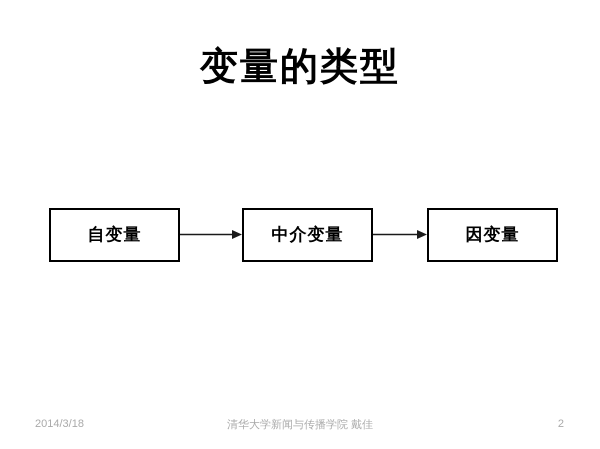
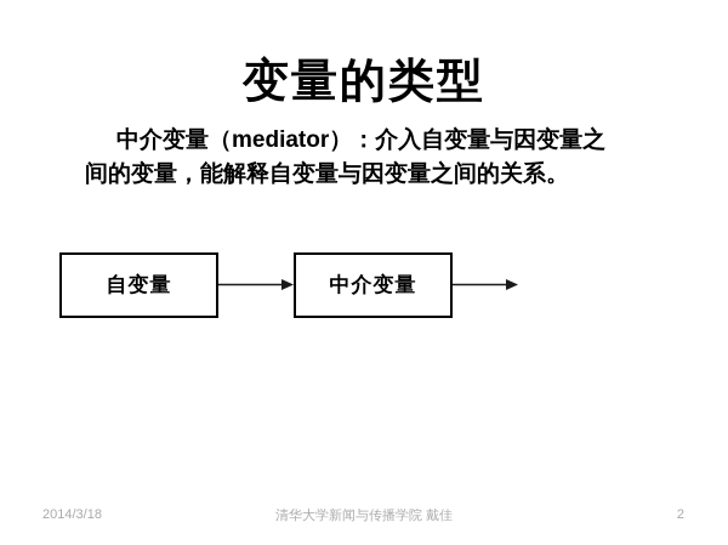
  变量的类型
+ 中介变量（mediator）：介入自变量与因变量之
+ 间的变量，能解释自变量与因变量之间的关系。
  自变量
  中介变量
- 因变量
  2014/3/18
  清华大学新闻与传播学院 戴佳
  2
